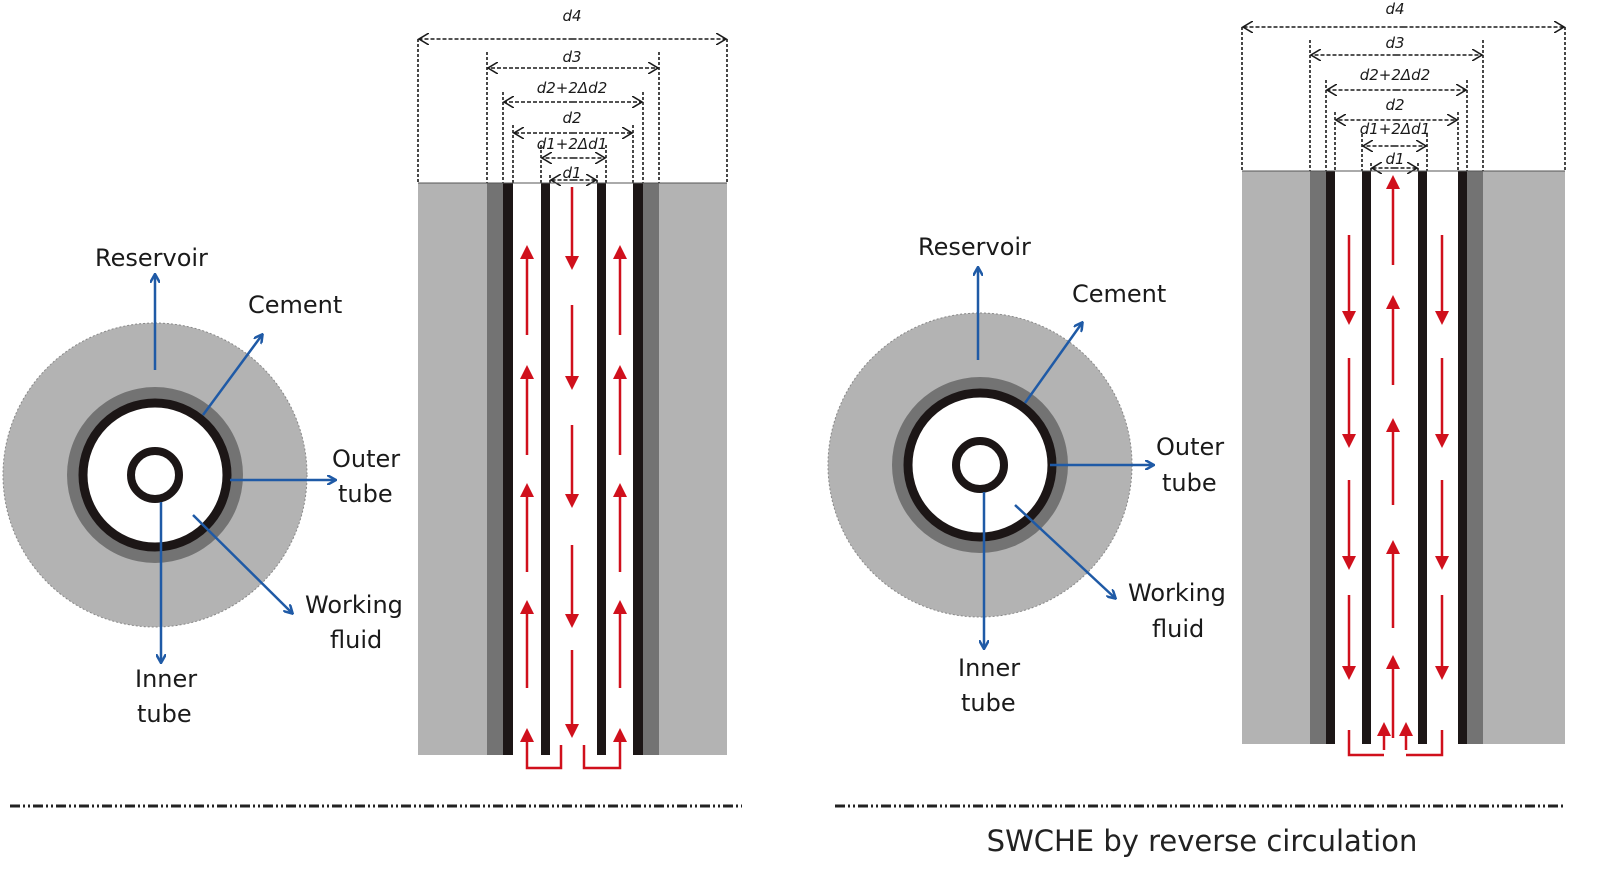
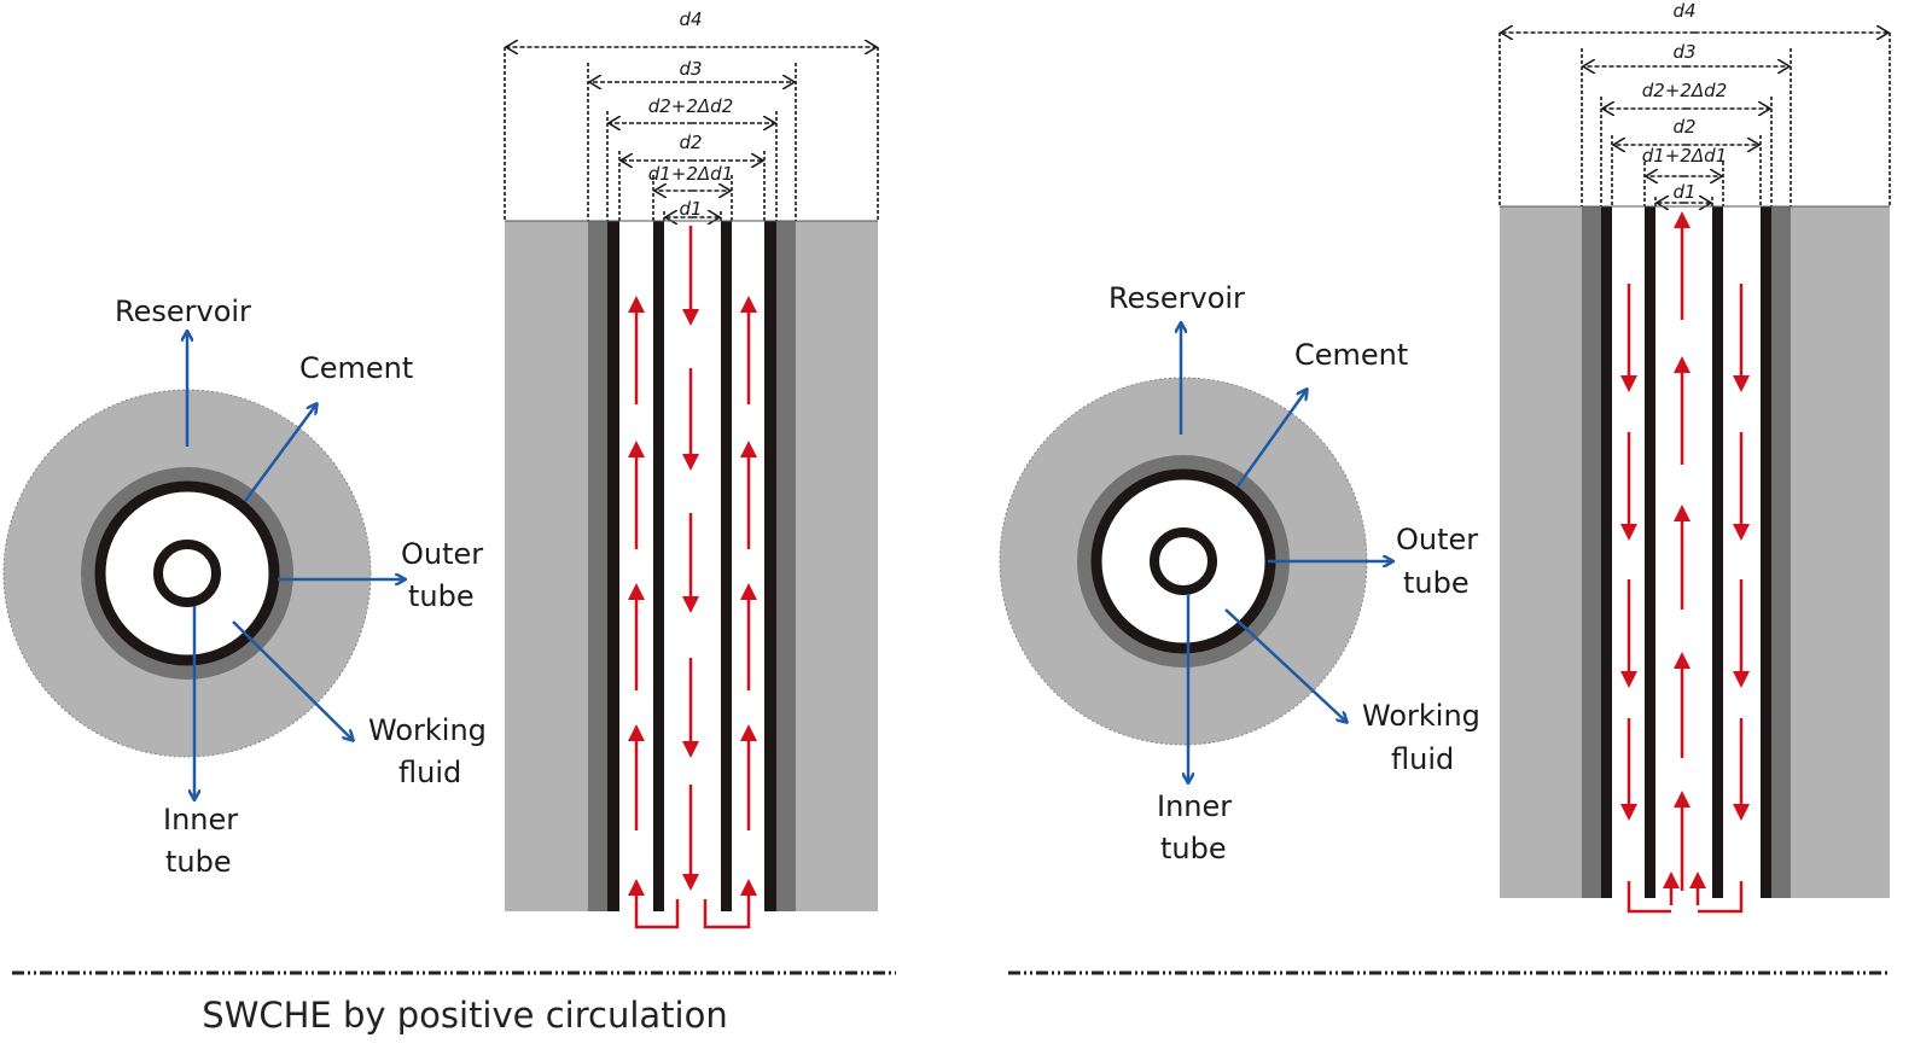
  Reservoir
  Cement
  Outer
  tube
  Working
  fluid
  Inner
  tube
  d4
  d3
  d2+2Δd2
  d2
  d1+2Δd1
  d1
+ SWCHE by positive circulation
  Reservoir
  Cement
  Outer
  tube
  Working
  fluid
  Inner
  tube
  d4
  d3
  d2+2Δd2
  d2
  d1+2Δd1
  d1
- SWCHE by reverse circulation
